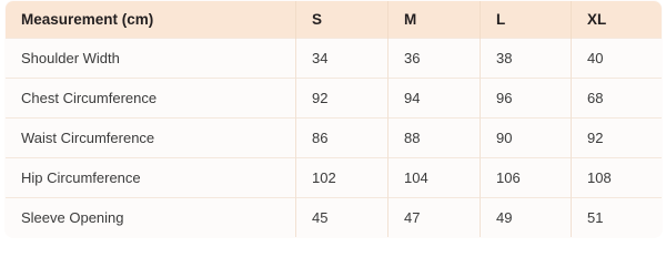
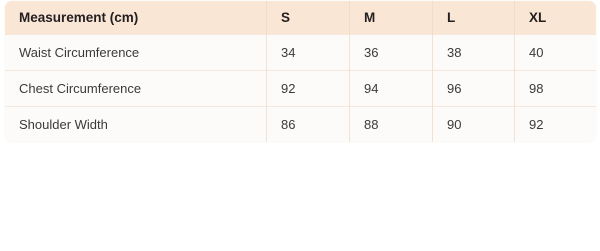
  Measurement (cm)	S	M	L	XL
- Shoulder Width	34	36	38	40
+ Waist Circumference	34	36	38	40
- Chest Circumference	92	94	96	68
+ Chest Circumference	92	94	96	98
- Waist Circumference	86	88	90	92
+ Shoulder Width	86	88	90	92
- Hip Circumference	102	104	106	108
- Sleeve Opening	45	47	49	51
